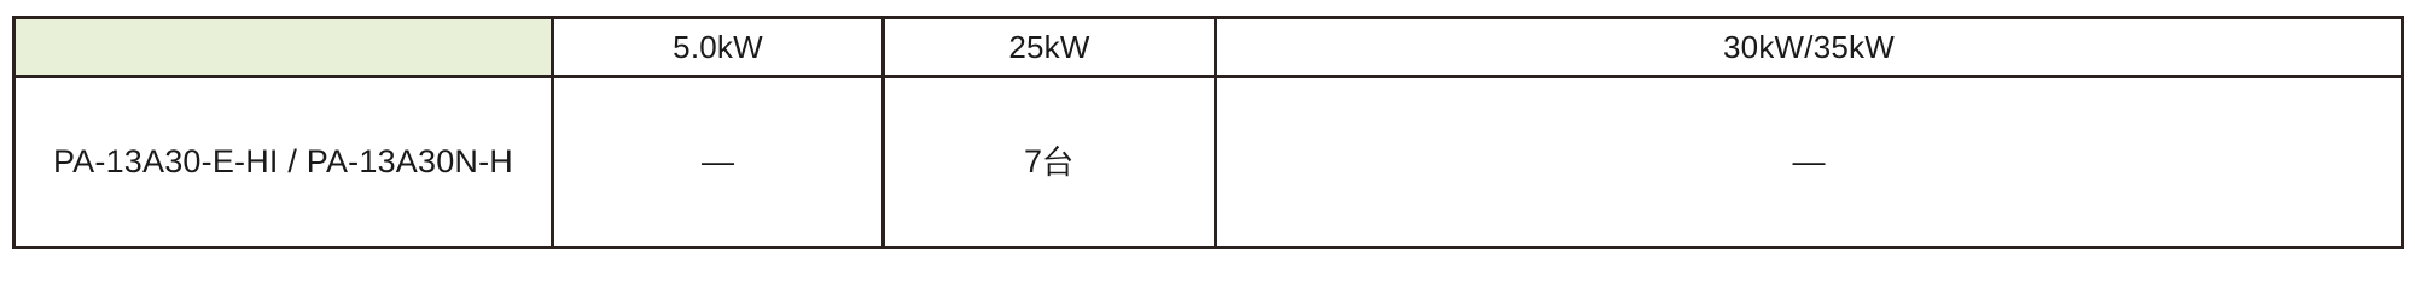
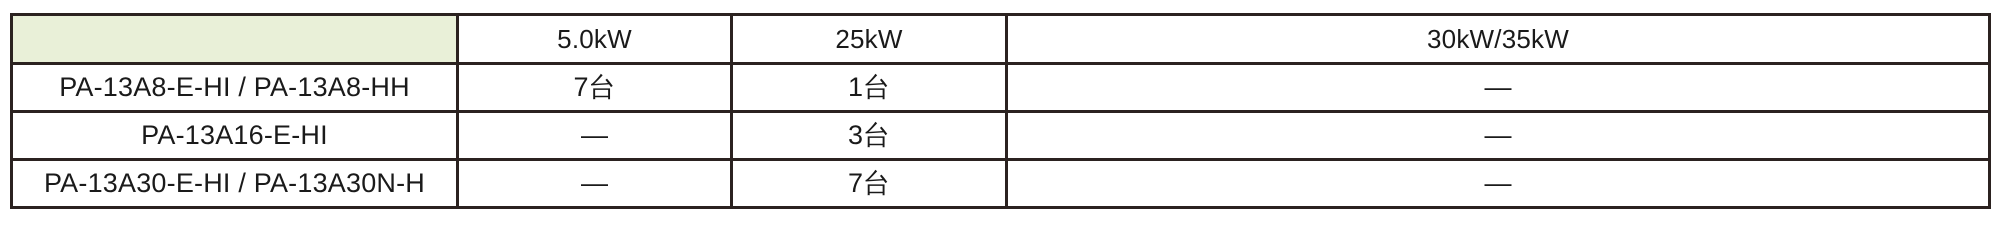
  	5.0kW	25kW	30kW/35kW
+ PA-13A8-E-HI / PA-13A8-HH	7台	1台	—
+ PA-13A16-E-HI	—	3台	—
  PA-13A30-E-HI / PA-13A30N-H	—	7台	—
